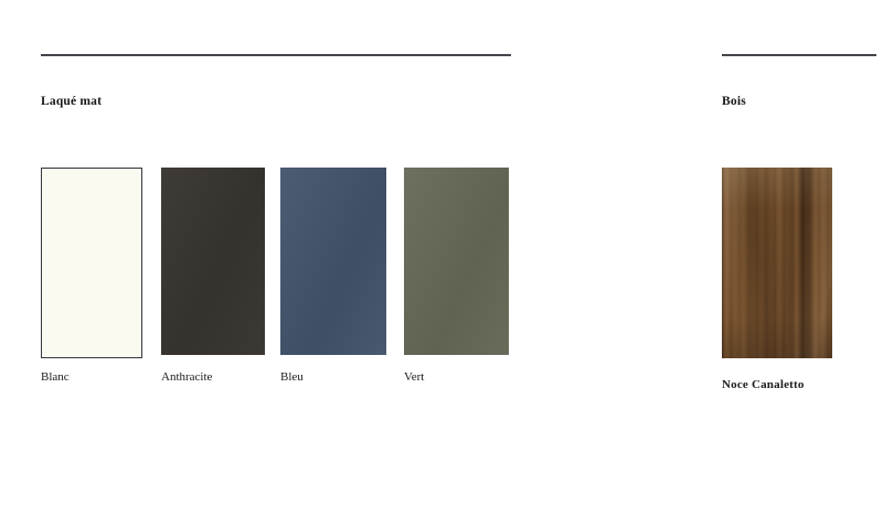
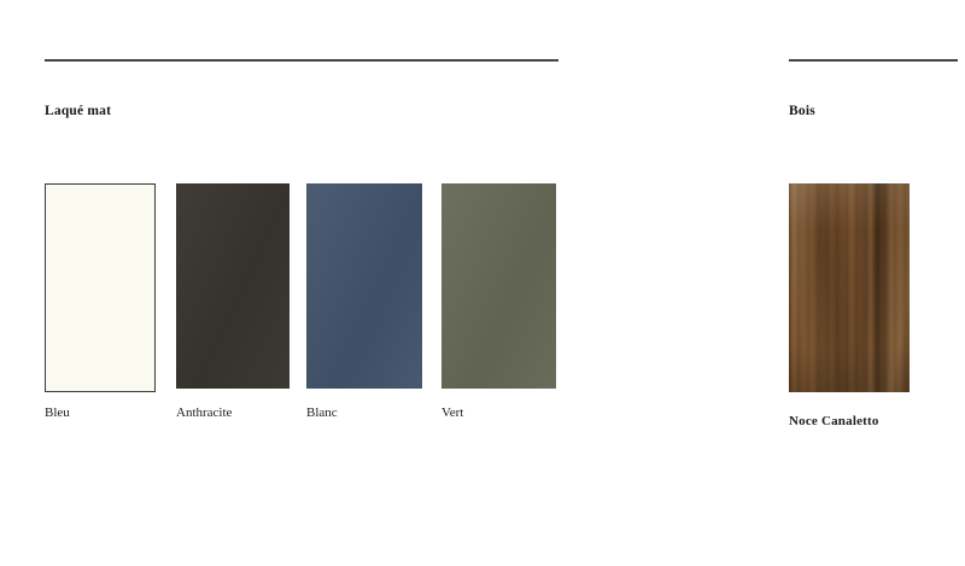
  Laqué mat
- Blanc
+ Bleu
  Anthracite
- Bleu
+ Blanc
  Vert
  Bois
  Noce Canaletto
